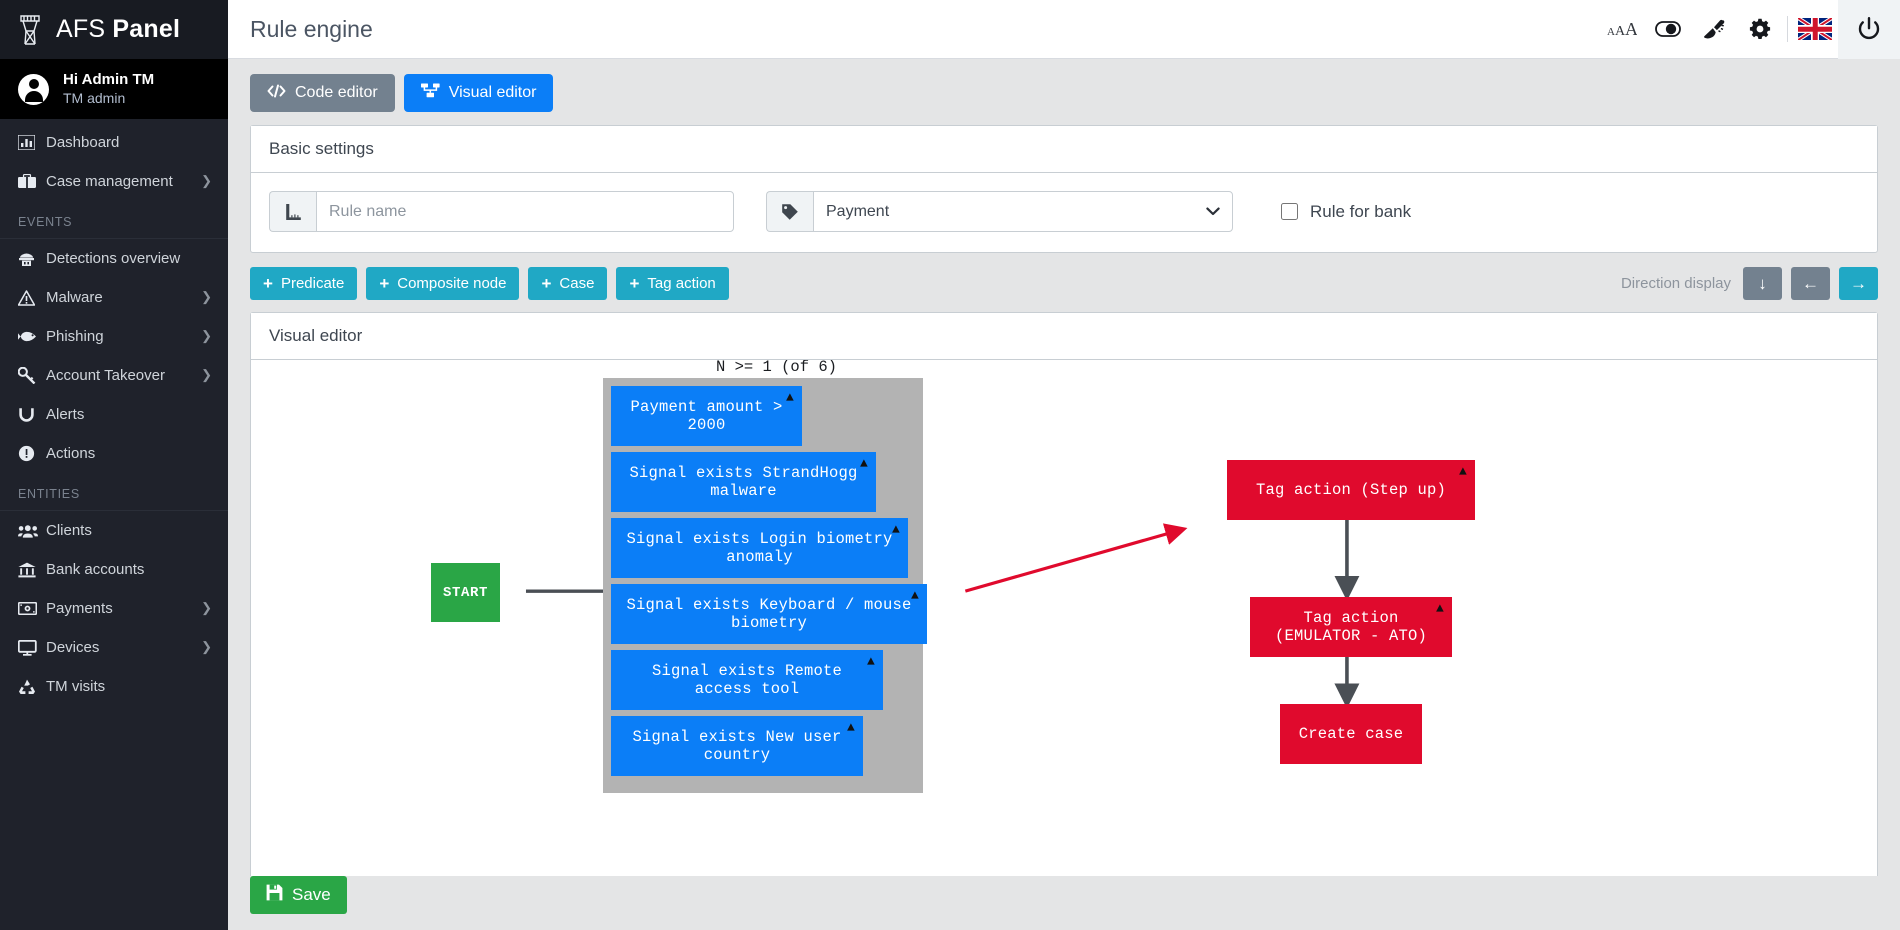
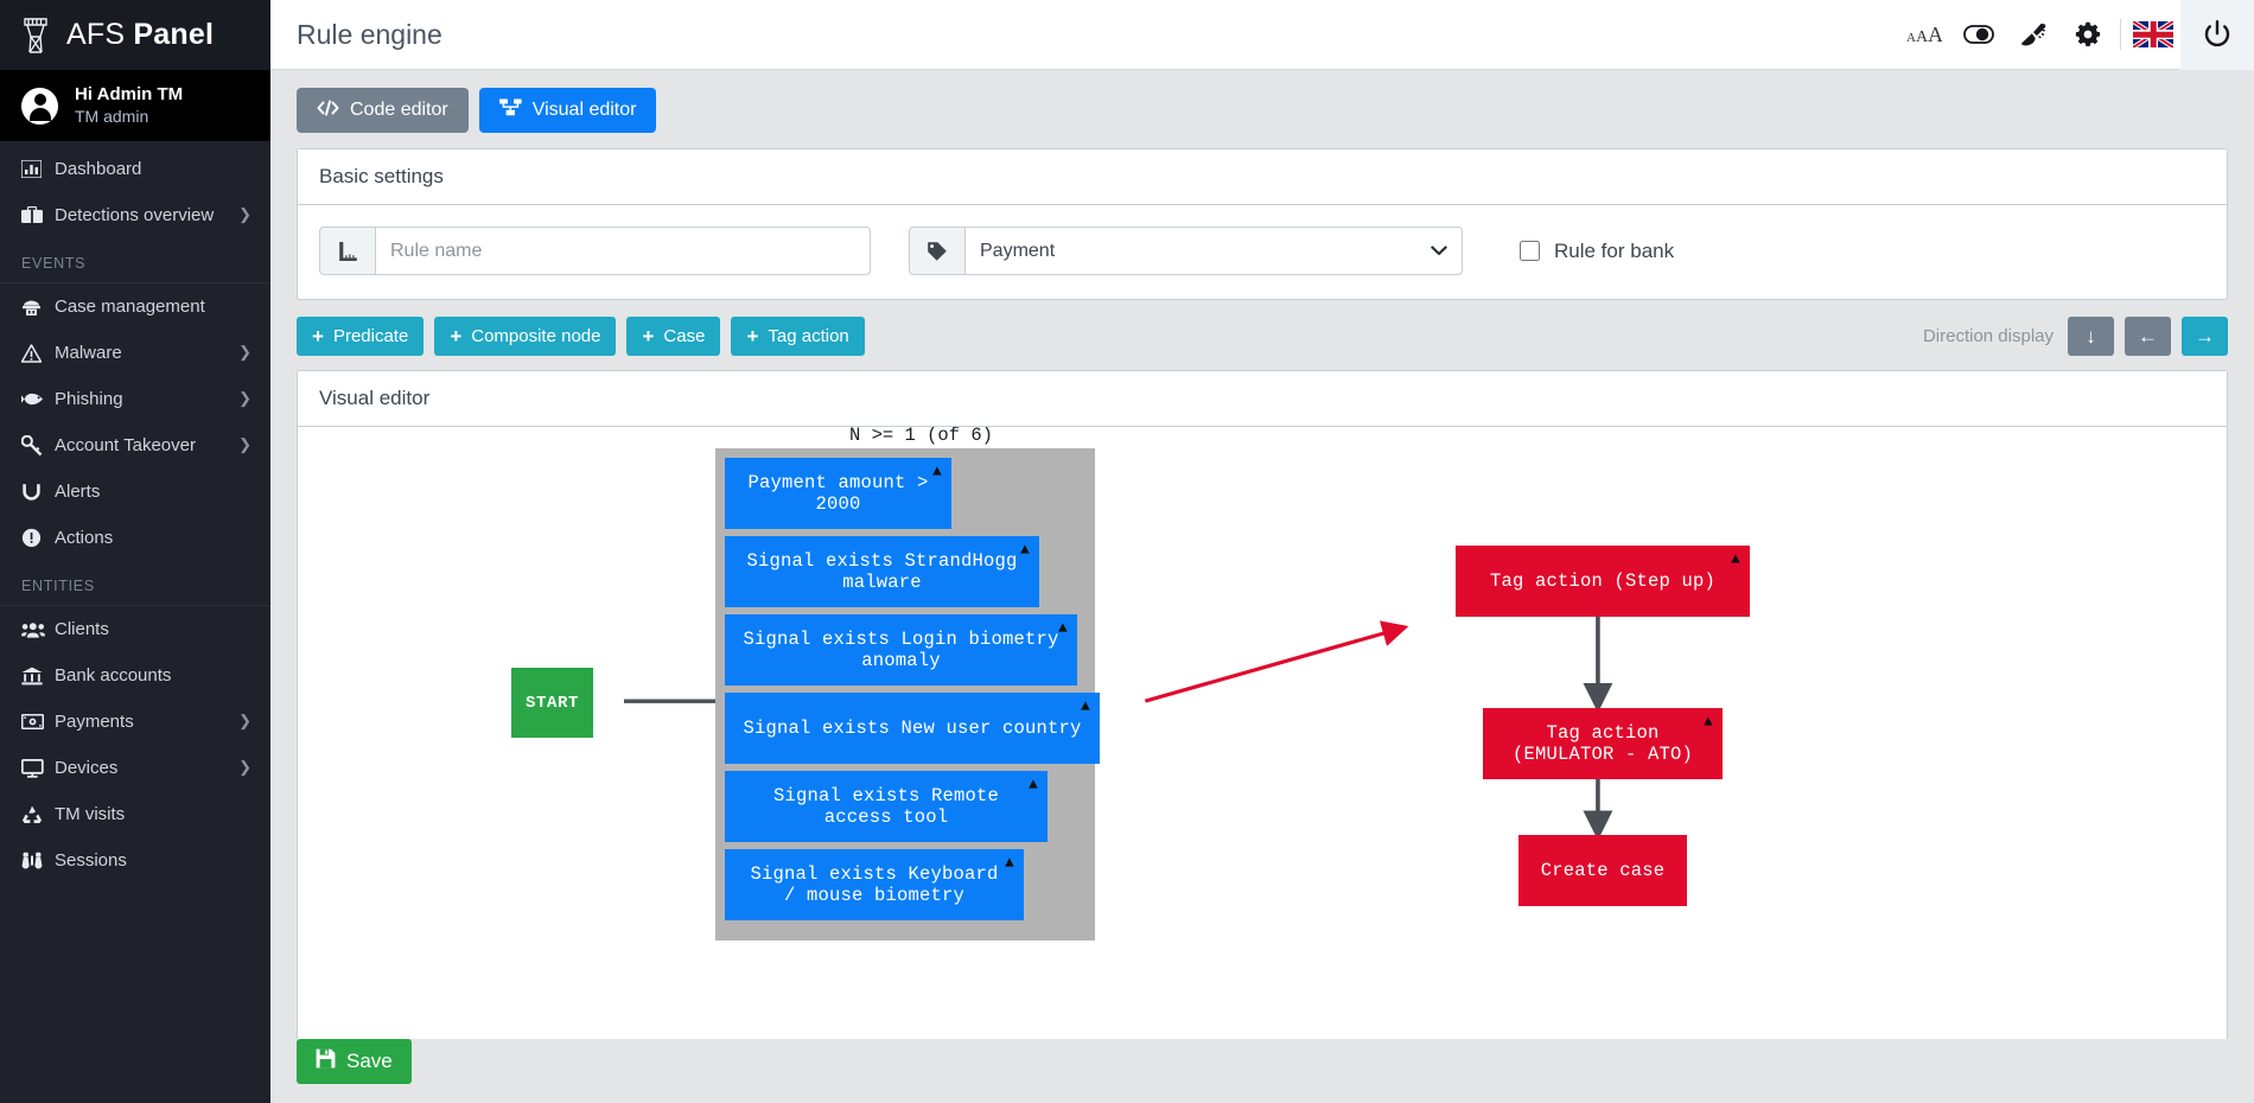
  AFS Panel
  Hi Admin TM
  TM admin
  Dashboard
- Case management
+ Detections overview
  ❯
  EVENTS
- Detections overview
+ Case management
  Malware
  ❯
  Phishing
  ❯
  Account Takeover
  ❯
  Alerts
  Actions
  ENTITIES
  Clients
  Bank accounts
  Payments
  ❯
  Devices
  ❯
  TM visits
+ Sessions
  Rule engine
  A
  A
  A
  Code editor
  Visual editor
  Basic settings
  Rule name
  Payment
  Rule for bank
  +
  Predicate
  +
  Composite node
  +
  Case
  +
  Tag action
  Direction display
  ↓
  ←
  →
  Visual editor
  N >= 1 (of 6)
  START
  Payment amount > 2000
  ▲
  Signal exists StrandHogg malware
  ▲
  Signal exists Login biometry anomaly
  ▲
- Signal exists Keyboard / mouse biometry
+ Signal exists New user country
  ▲
  Signal exists Remote access tool
  ▲
- Signal exists New user country
+ Signal exists Keyboard / mouse biometry
  ▲
  Tag action (Step up)
  ▲
  Tag action (EMULATOR - ATO)
  ▲
  Create case
  Save
